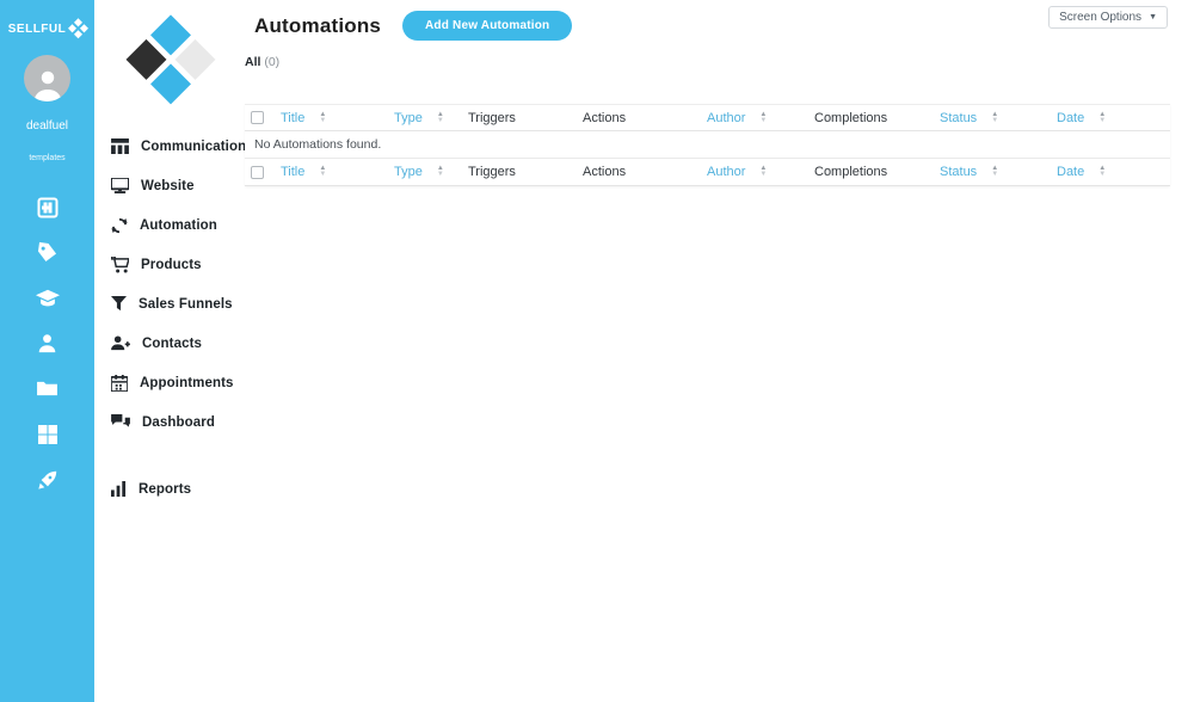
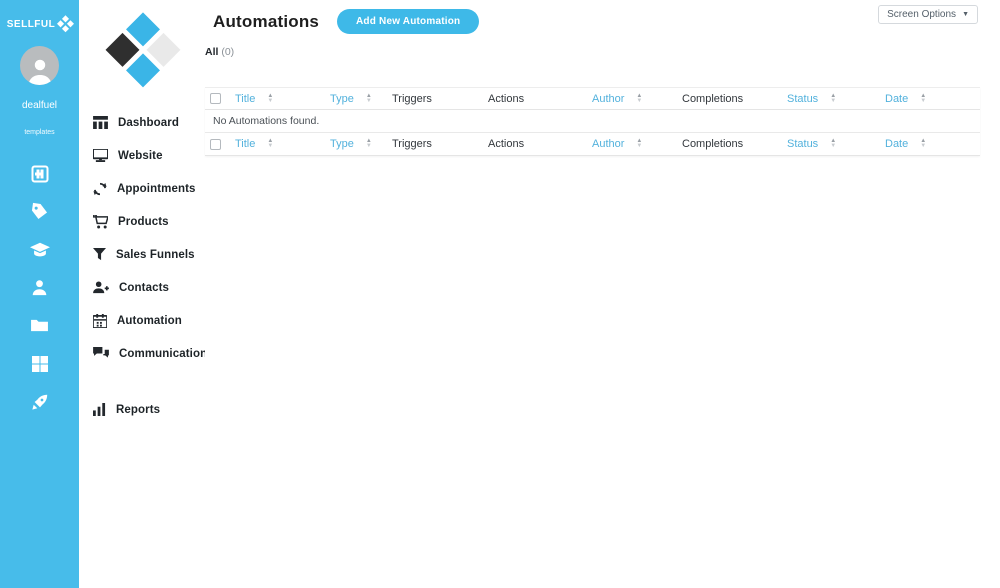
  SELLFUL
  dealfuel
- Communication
+ Dashboard
  Website
- Automation
+ Appointments
  Products
  Sales Funnels
  Contacts
- Appointments
+ Automation
- Dashboard
+ Communication
  Reports
  Screen Options
  Automations
  Add New Automation
  All (0)
  Title
  Type
  Triggers
  Actions
  Author
  Completions
  Status
  Date
  No Automations found.
  Title
  Type
  Triggers
  Actions
  Author
  Completions
  Status
  Date
